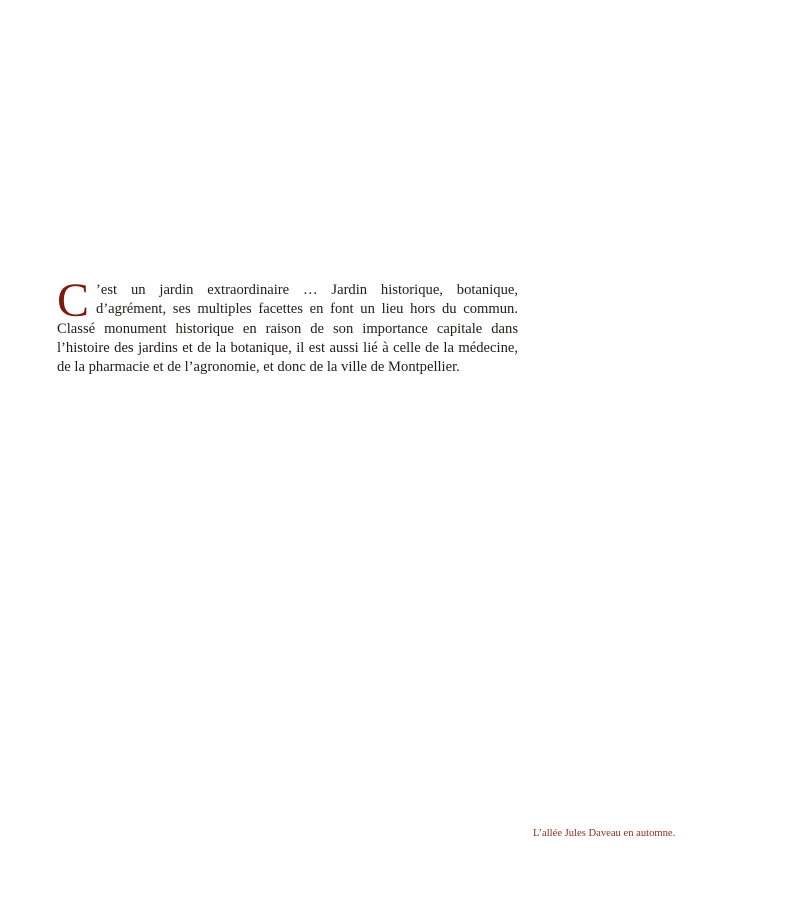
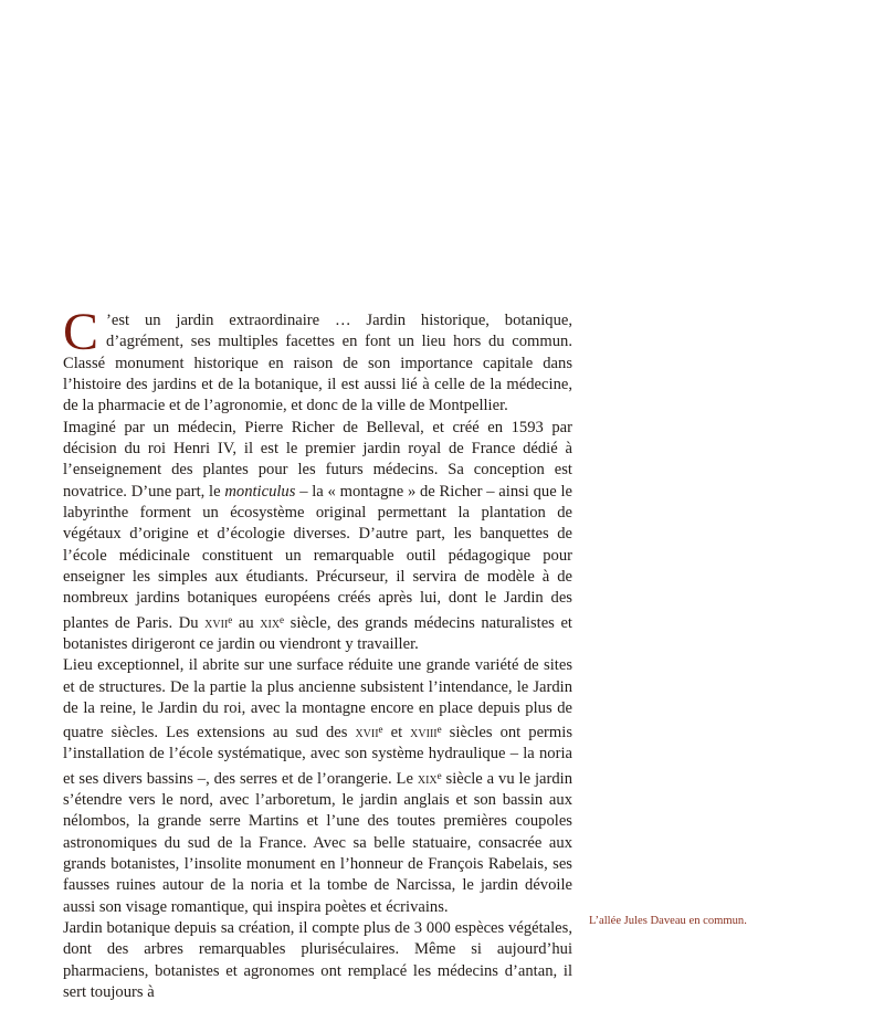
  C
  ’est un jardin extraordinaire … Jardin historique, botanique, d’agrément, ses multiples facettes en font un lieu hors du commun. Classé monument historique en raison de son importance capitale dans l’histoire des jardins et de la botanique, il est aussi lié à celle de la médecine, de la pharmacie et de l’agronomie, et donc de la ville de Montpellier.
+ Imaginé par un médecin, Pierre Richer de Belleval, et créé en 1593 par décision du roi Henri IV, il est le premier jardin royal de France dédié à l’enseignement des plantes pour les futurs médecins. Sa conception est novatrice. D’une part, le monticulus – la « montagne » de Richer – ainsi que le labyrinthe forment un écosystème original permettant la plantation de végétaux d’origine et d’écologie diverses. D’autre part, les banquettes de l’école médicinale constituent un remarquable outil pédagogique pour enseigner les simples aux étudiants. Précurseur, il servira de modèle à de nombreux jardins botaniques européens créés après lui, dont le Jardin des plantes de Paris. Du xviie au xixe siècle, des grands médecins naturalistes et botanistes dirigeront ce jardin ou viendront y travailler.
+ Lieu exceptionnel, il abrite sur une surface réduite une grande variété de sites et de structures. De la partie la plus ancienne subsistent l’intendance, le Jardin de la reine, le Jardin du roi, avec la montagne encore en place depuis plus de quatre siècles. Les extensions au sud des xviie et xviiie siècles ont permis l’installation de l’école systématique, avec son système hydraulique – la noria et ses divers bassins –, des serres et de l’orangerie. Le xixe siècle a vu le jardin s’étendre vers le nord, avec l’arboretum, le jardin anglais et son bassin aux nélombos, la grande serre Martins et l’une des toutes premières coupoles astronomiques du sud de la France. Avec sa belle statuaire, consacrée aux grands botanistes, l’insolite monument en l’honneur de François Rabelais, ses fausses ruines autour de la noria et la tombe de Narcissa, le jardin dévoile aussi son visage romantique, qui inspira poètes et écrivains.
+ Jardin botanique depuis sa création, il compte plus de 3 000 espèces végétales, dont des arbres remarquables pluriséculaires. Même si aujourd’hui pharmaciens, botanistes et agronomes ont remplacé les médecins d’antan, il sert toujours à
- L’allée Jules Daveau en automne.
+ L’allée Jules Daveau en commun.
